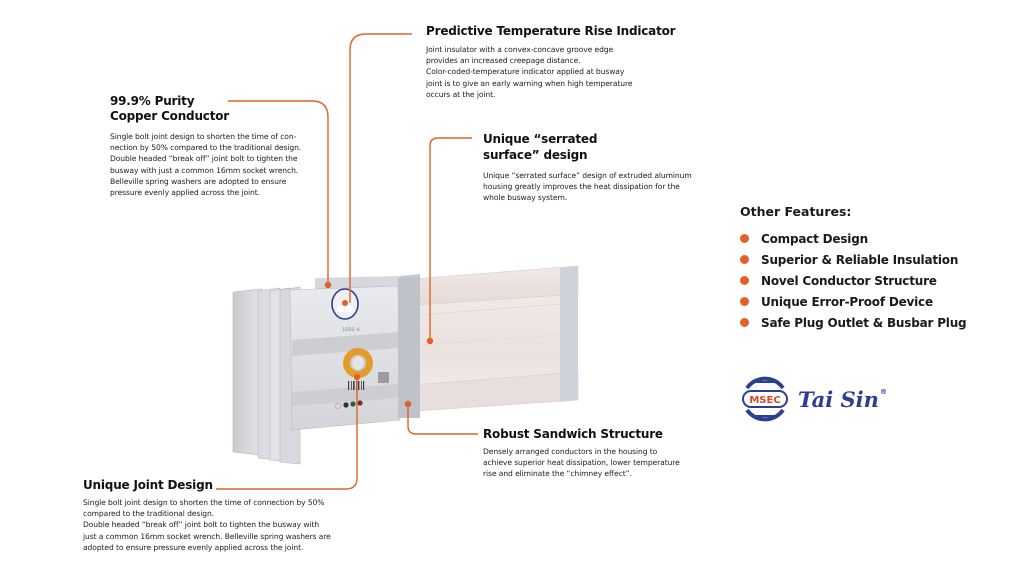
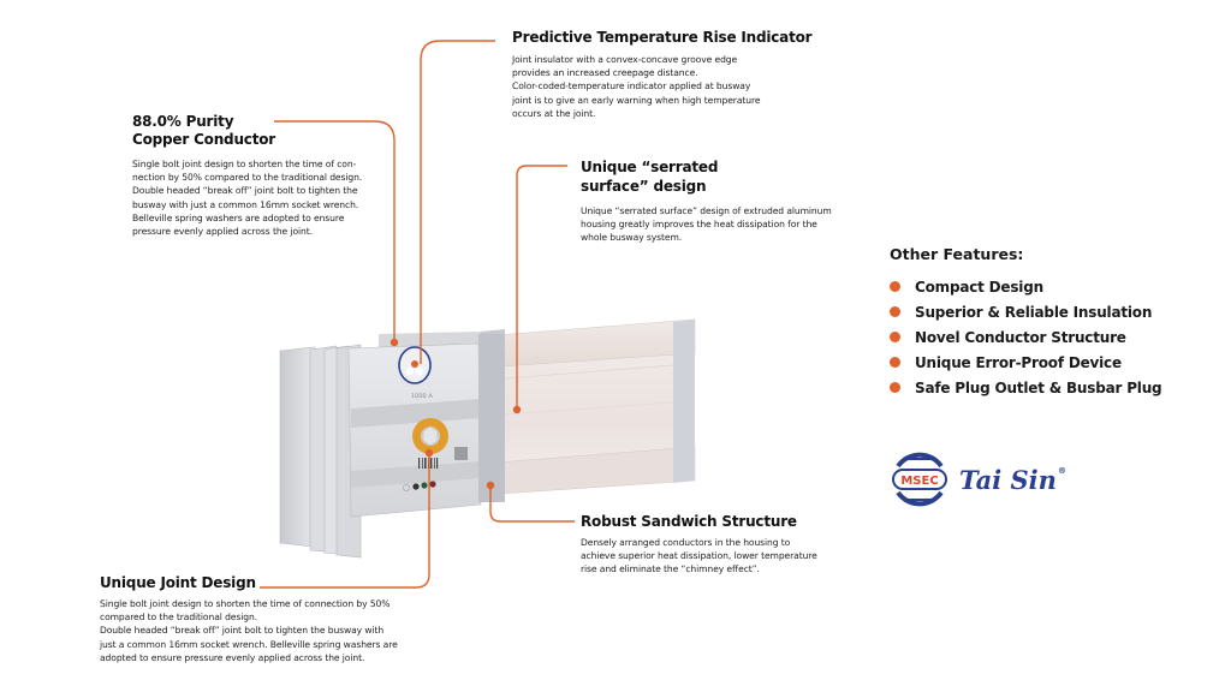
  Predictive Temperature Rise Indicator
  Joint insulator with a convex-concave groove edge
  provides an increased creepage distance.
  Color-coded-temperature indicator applied at busway
  joint is to give an early warning when high temperature
  occurs at the joint.
- 99.9% Purity
+ 88.0% Purity
  Copper Conductor
  Single bolt joint design to shorten the time of con-
  nection by 50% compared to the traditional design.
  Double headed “break off” joint bolt to tighten the
  busway with just a common 16mm socket wrench.
  Belleville spring washers are adopted to ensure
  pressure evenly applied across the joint.
  Unique “serrated
  surface” design
  Unique “serrated surface” design of extruded aluminum
  housing greatly improves the heat dissipation for the
  whole busway system.
  Robust Sandwich Structure
  Densely arranged conductors in the housing to
  achieve superior heat dissipation, lower temperature
  rise and eliminate the “chimney effect”.
  Unique Joint Design
  Single bolt joint design to shorten the time of connection by 50%
  compared to the traditional design.
  Double headed “break off” joint bolt to tighten the busway with
  just a common 16mm socket wrench. Belleville spring washers are
  adopted to ensure pressure evenly applied across the joint.
  Other Features:
  Compact Design
  Superior & Reliable Insulation
  Novel Conductor Structure
  Unique Error-Proof Device
  Safe Plug Outlet & Busbar Plug
  MSEC
  Tai Sin®
